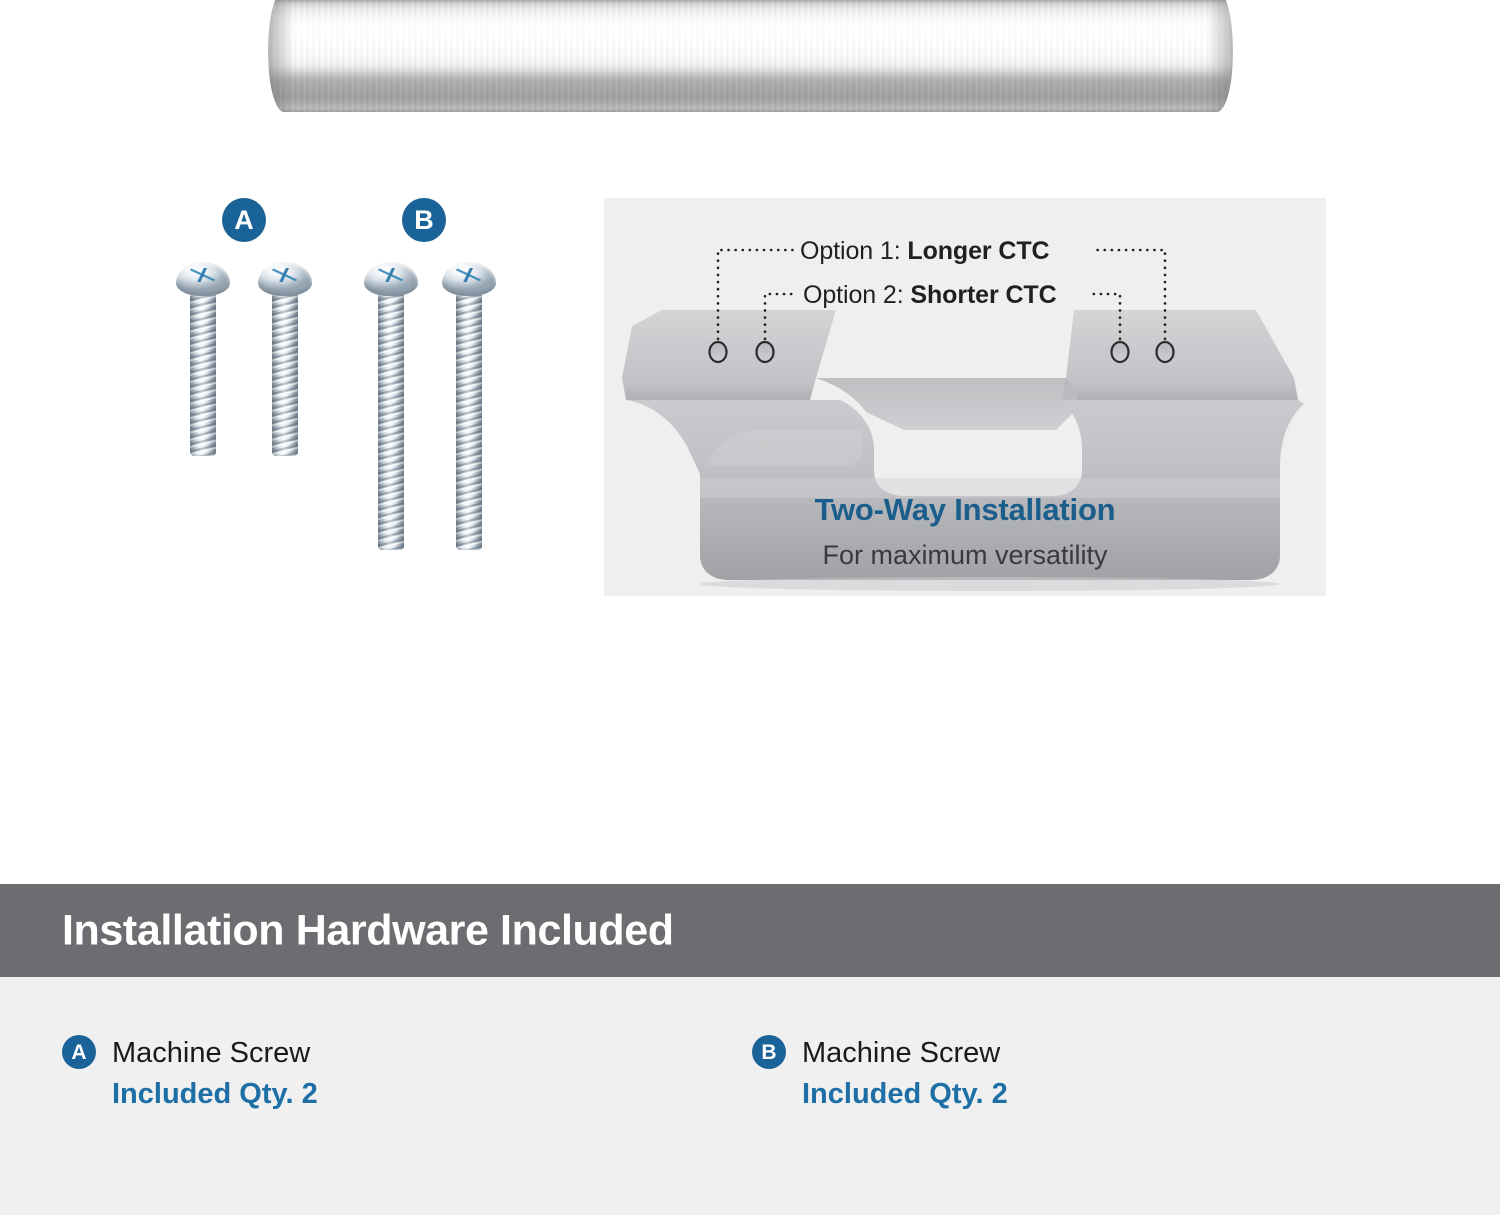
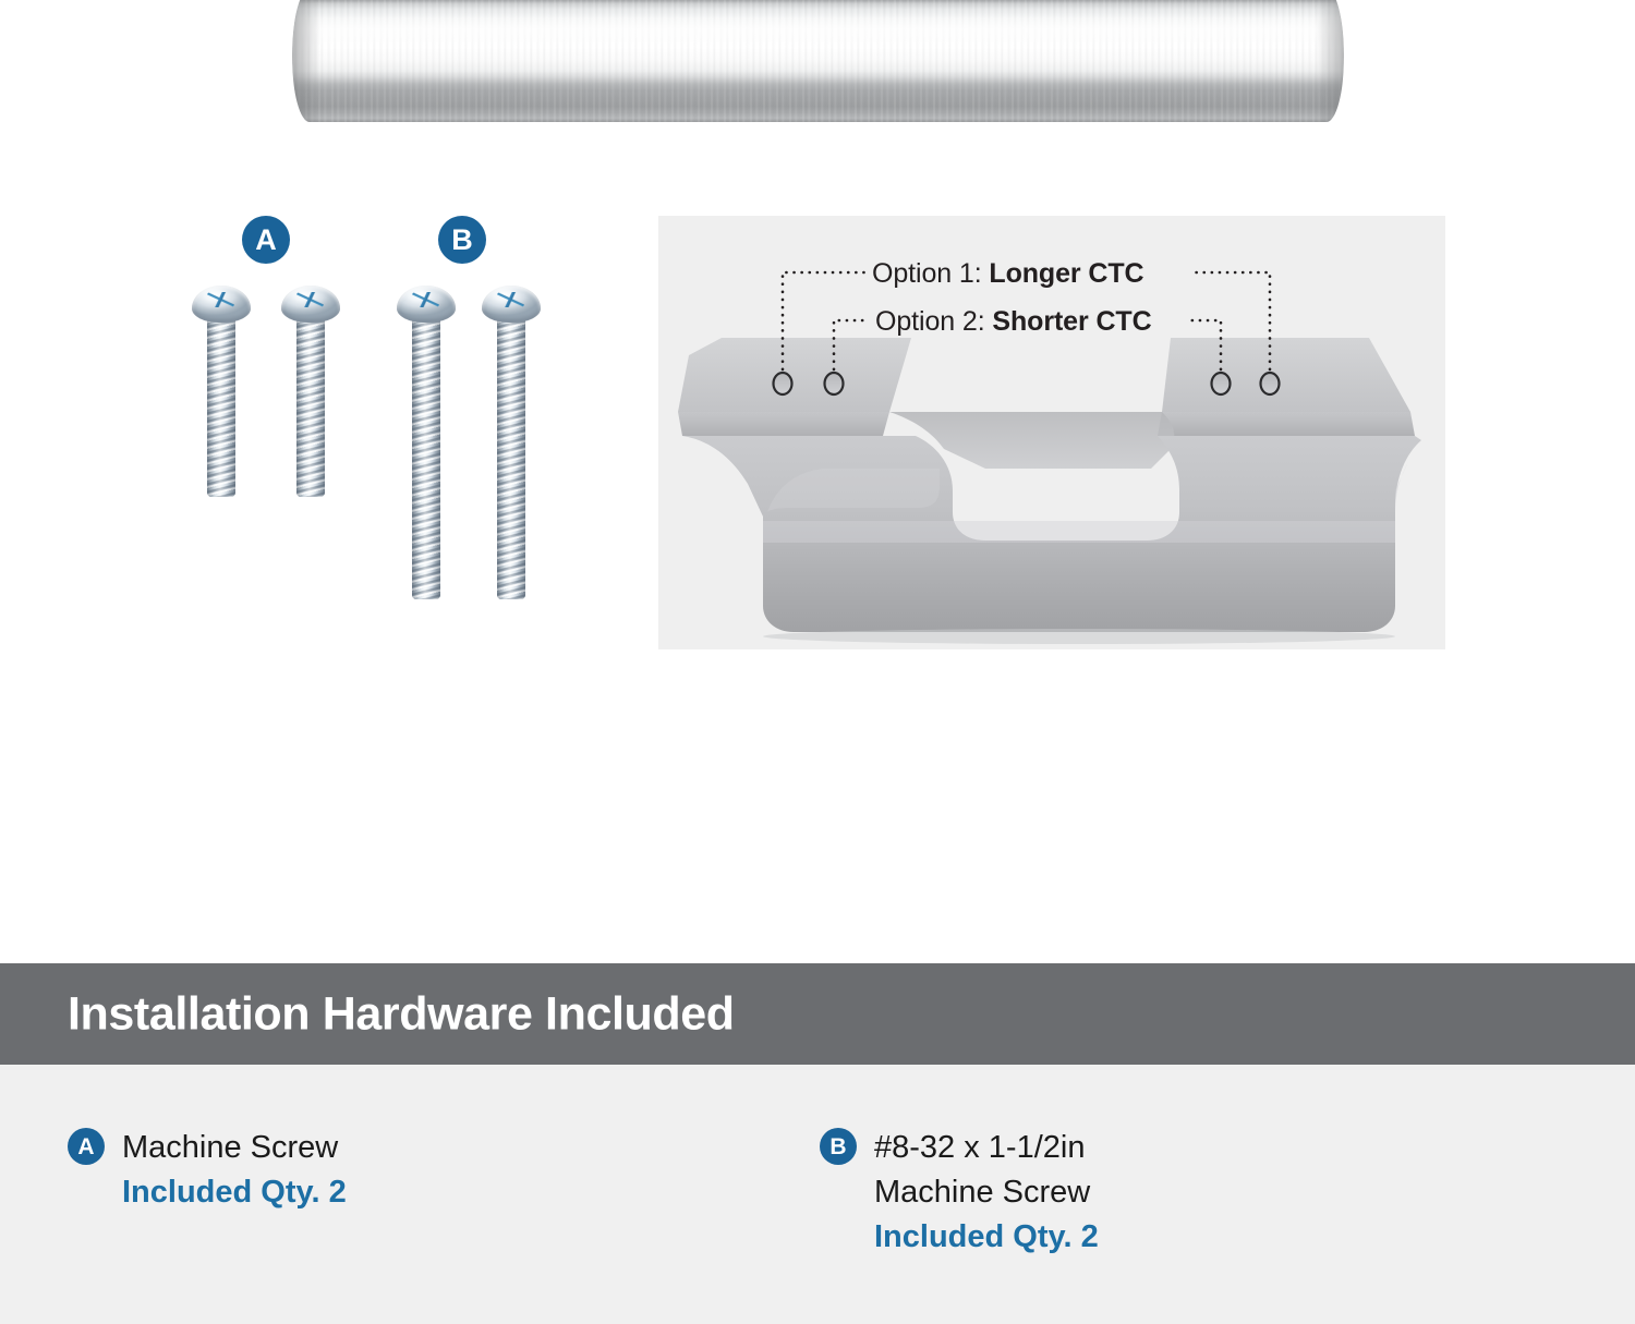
  A
  B
  Option 1: Longer CTC
  Option 2: Shorter CTC
- Two-Way Installation
- For maximum versatility
  Installation Hardware Included
  A
  Machine Screw
  Included Qty. 2
  B
+ #8-32 x 1-1/2in
  Machine Screw
  Included Qty. 2
